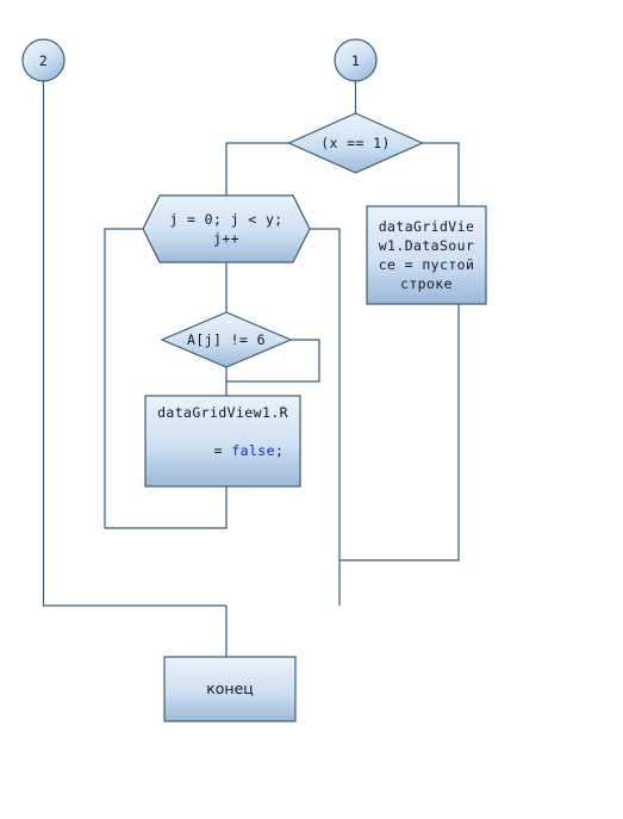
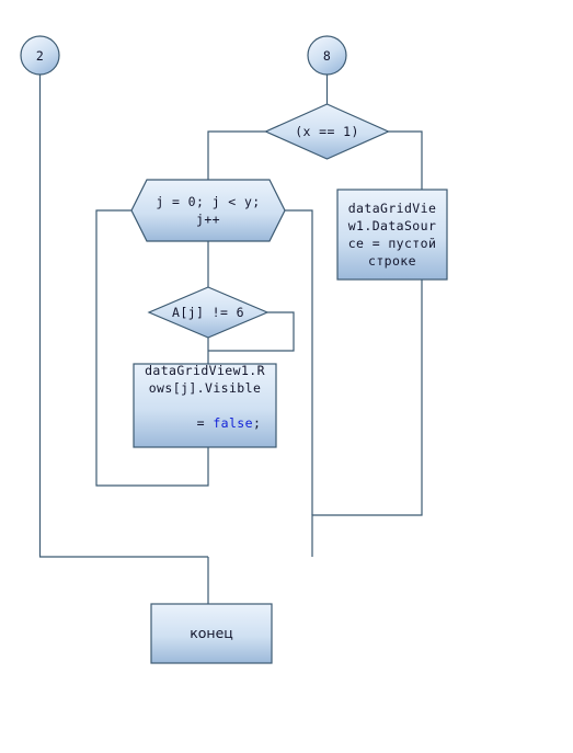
  2
- 1
+ 8
  (x == 1)
  j = 0; j < y;
  j++
  A[j] != 6
  dataGridVie
  w1.DataSour
  ce = пустой
  строке
  dataGridView1.R
+ ows[j].Visible
  = false;
  конец
